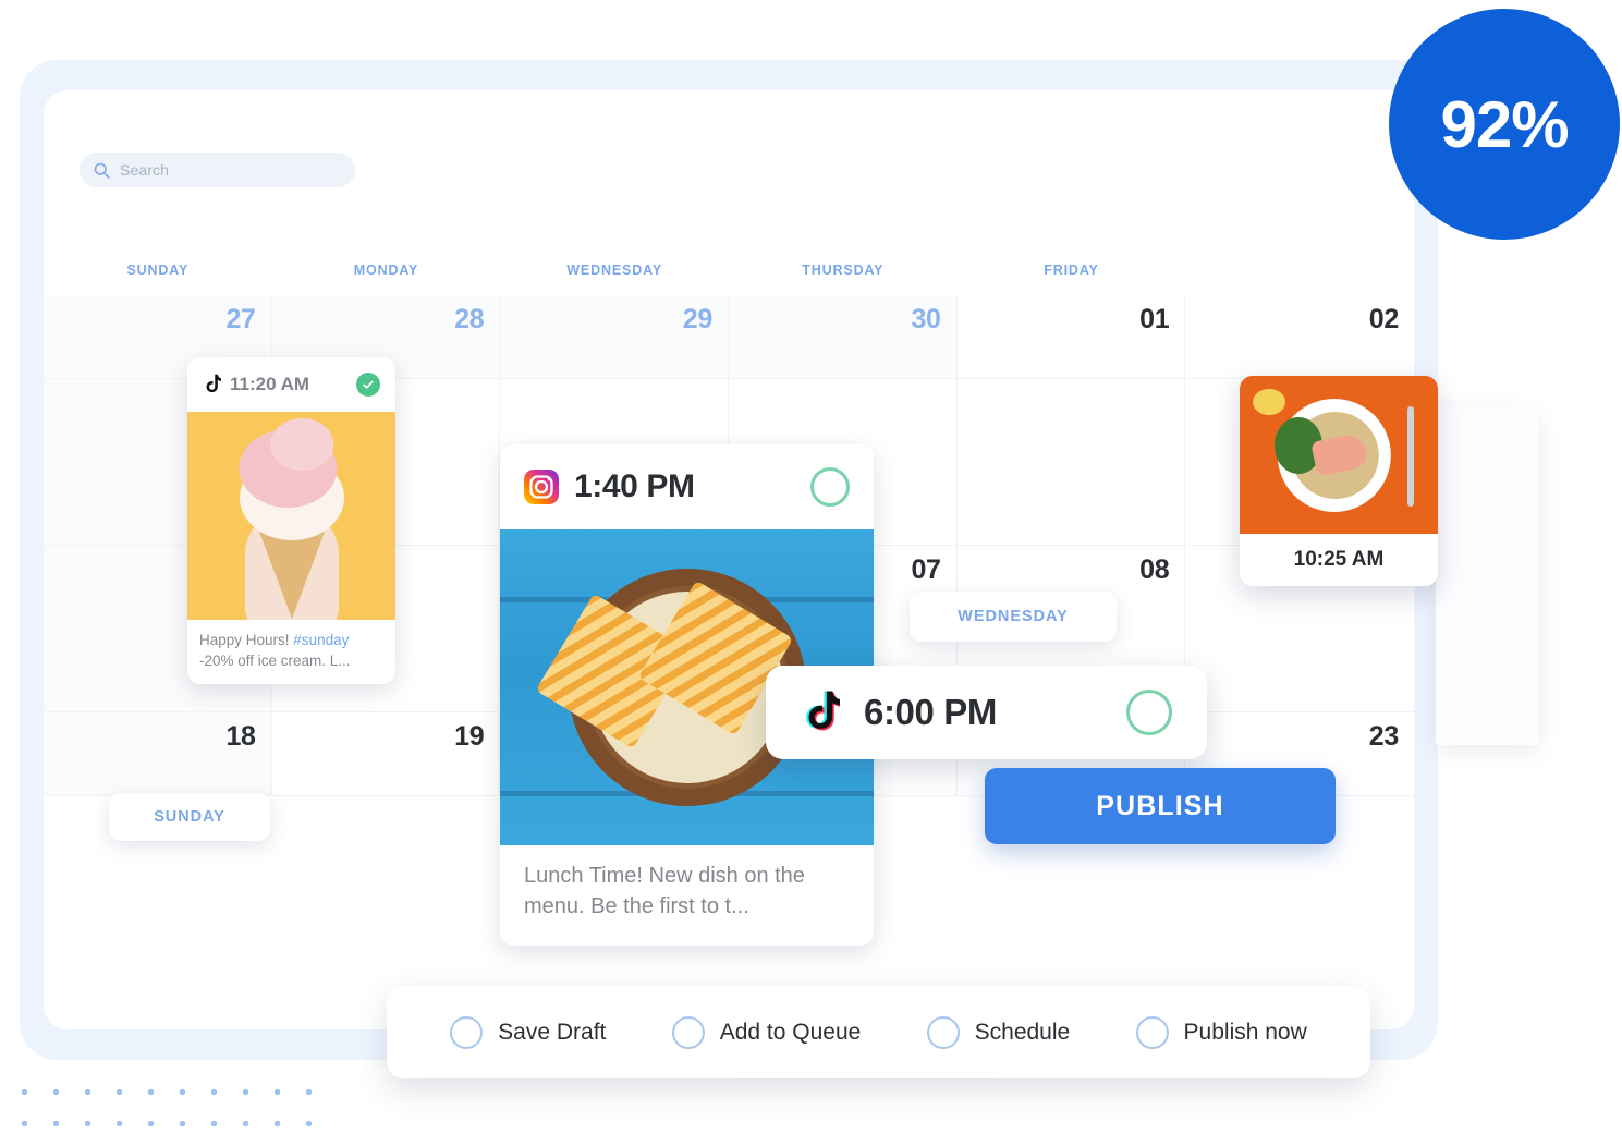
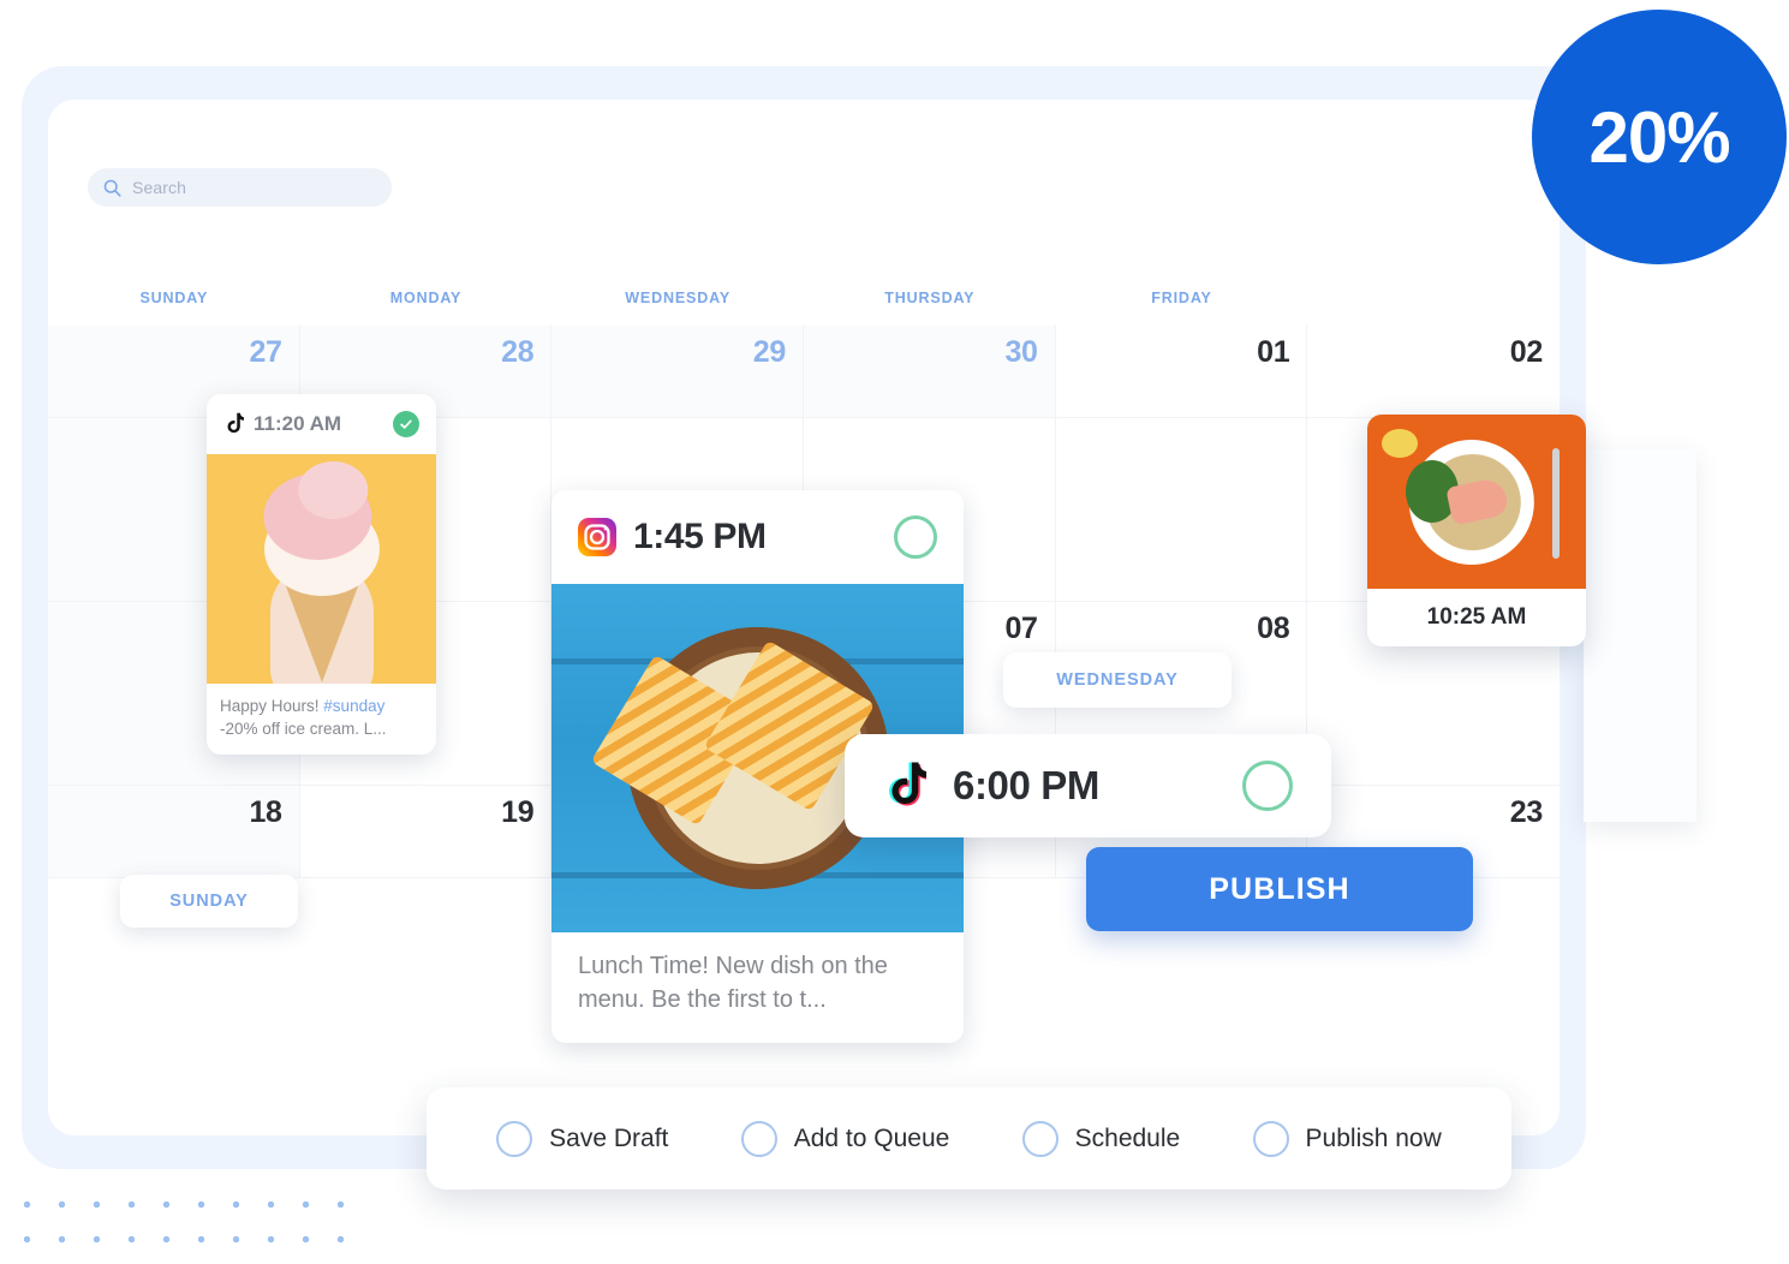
  Search
  SUNDAY
  MONDAY
  WEDNESDAY
  THURSDAY
  FRIDAY
  27
  28
  29
  30
  01
  02
  07
  08
  18
  19
  23
  11:20 AM
  Happy Hours! #sunday
  -20% off ice cream. L...
  SUNDAY
- 1:40 PM
+ 1:45 PM
  Lunch Time! New dish on the menu. Be the first to t...
  WEDNESDAY
  6:00 PM
  PUBLISH
  10:25 AM
  Save Draft
  Add to Queue
  Schedule
  Publish now
- 92%
+ 20%
